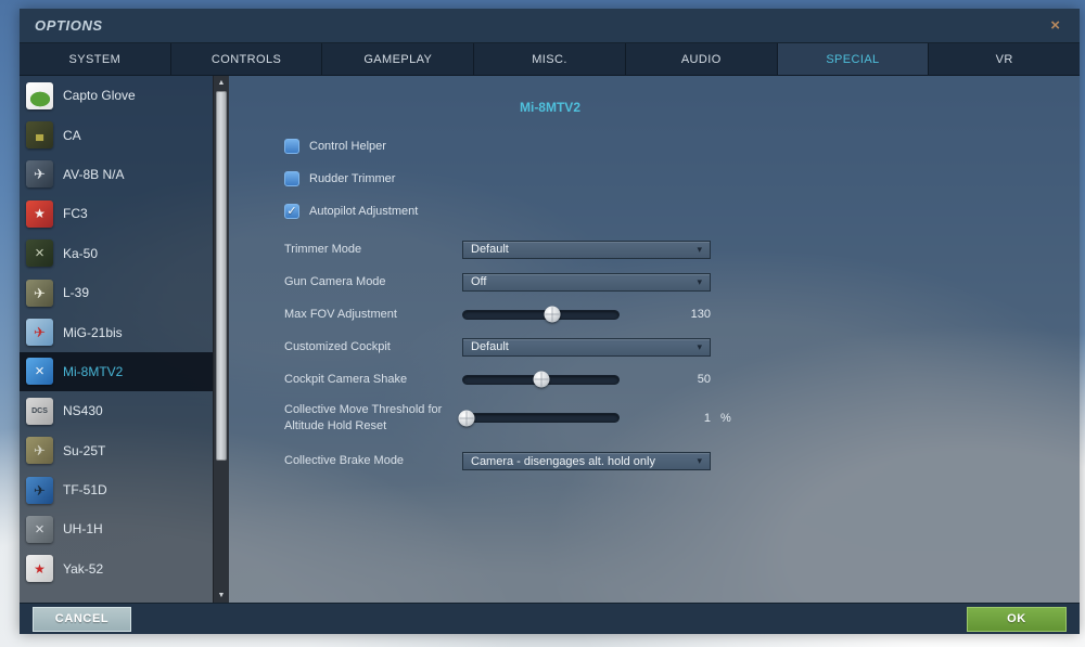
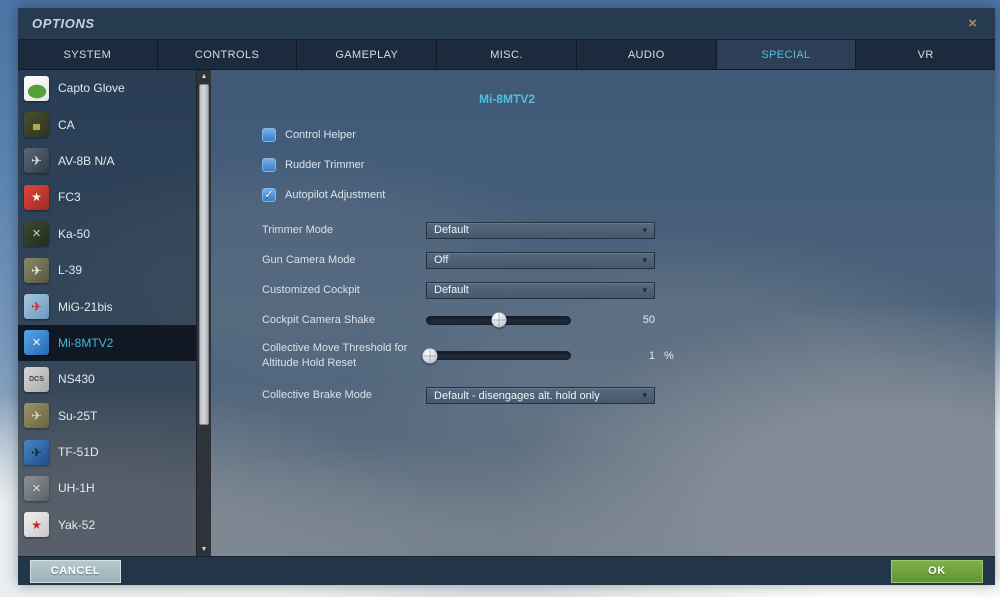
  OPTIONS
  ×
  SYSTEM
  CONTROLS
  GAMEPLAY
  MISC.
  AUDIO
  SPECIAL
  VR
  Capto Glove
  ▄
  CA
  ✈
  AV-8B N/A
  ★
  FC3
  ×
  Ka-50
  ✈
  L-39
  ✈
  MiG-21bis
  ×
  Mi-8MTV2
  NS430
  ✈
  Su-25T
  ✈
  TF-51D
  ×
  UH-1H
  ★
  Yak-52
  Mi-8MTV2
  Control Helper
  Rudder Trimmer
  ✓
  Autopilot Adjustment
  Trimmer Mode
  Default
  ▾
  Gun Camera Mode
  Off
  ▾
- Max FOV Adjustment
- 130
  Customized Cockpit
  Default
  ▾
  Cockpit Camera Shake
  50
  Collective Move Threshold for Altitude Hold Reset
  1
  %
  Collective Brake Mode
- Camera - disengages alt. hold only
+ Default - disengages alt. hold only
  ▾
  CANCEL
  OK
